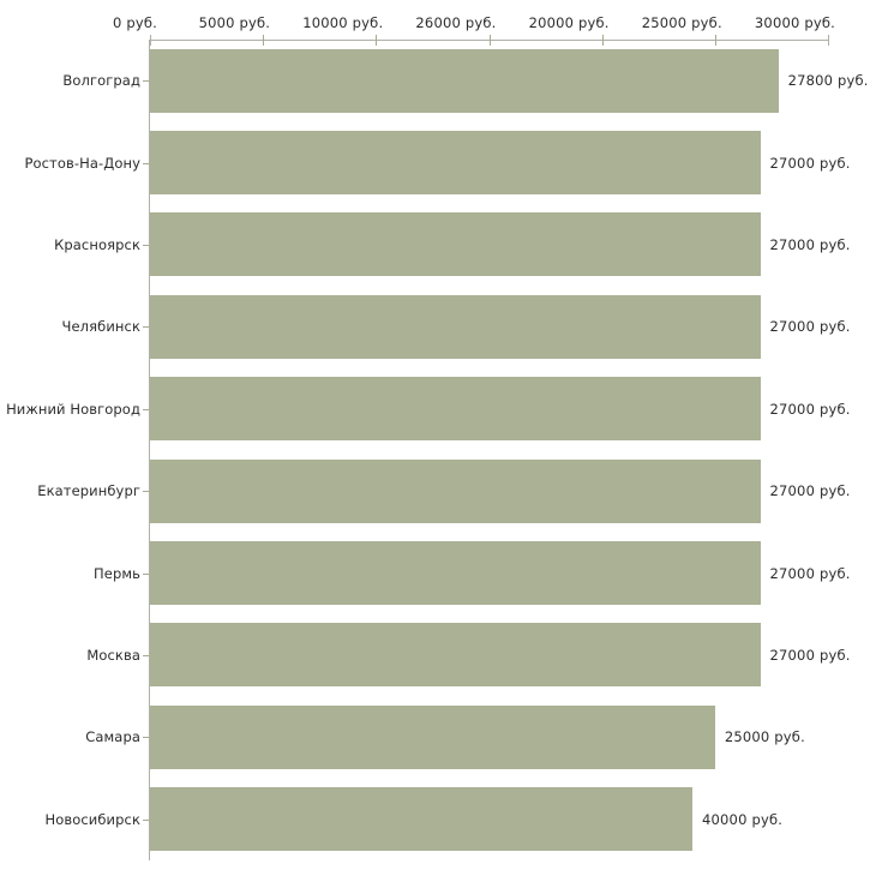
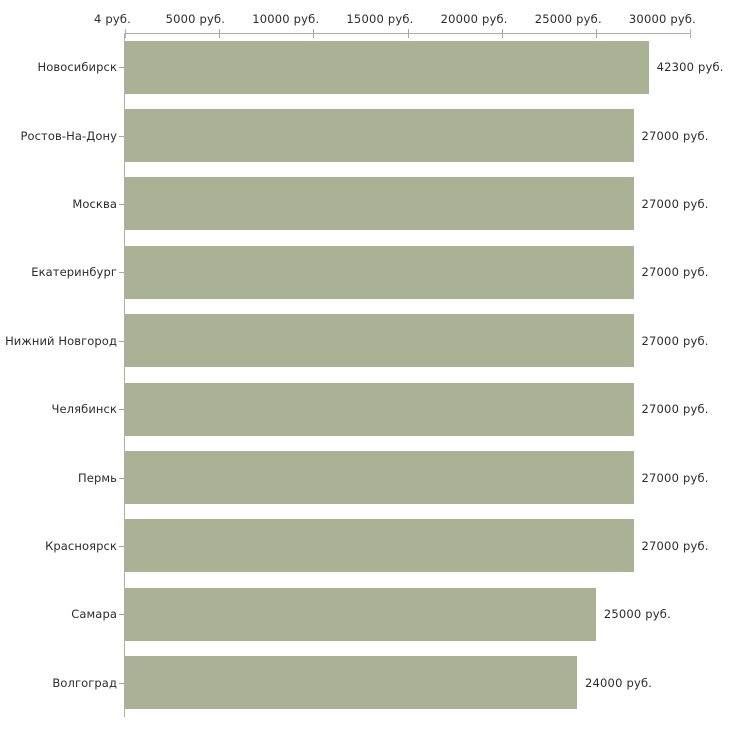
- 0 руб.
+ 4 руб.
  5000 руб.
  10000 руб.
- 26000 руб.
+ 15000 руб.
  20000 руб.
  25000 руб.
  30000 руб.
- Волгоград
+ Новосибирск
  Ростов-На-Дону
- Красноярск
+ Москва
- Челябинск
+ Екатеринбург
  Нижний Новгород
- Екатеринбург
+ Челябинск
  Пермь
- Москва
+ Красноярск
  Самара
- Новосибирск
+ Волгоград
- 27800 руб.
+ 42300 руб.
  27000 руб.
  27000 руб.
  27000 руб.
  27000 руб.
  27000 руб.
  27000 руб.
  27000 руб.
  25000 руб.
- 40000 руб.
+ 24000 руб.
